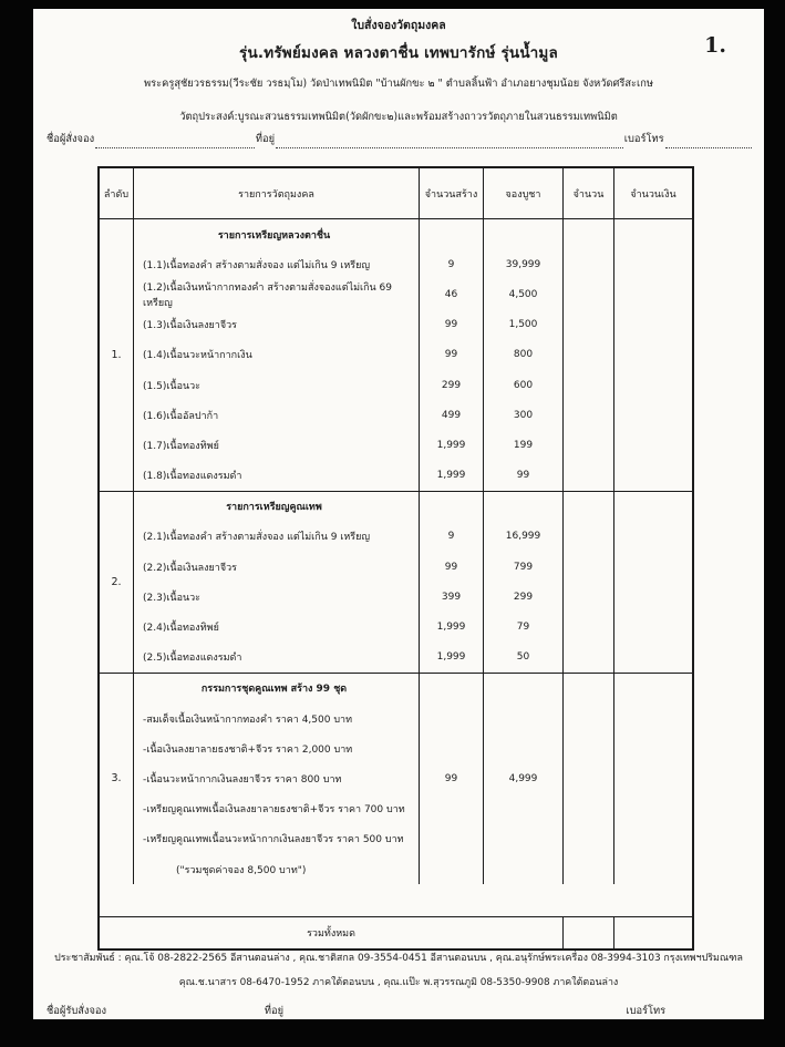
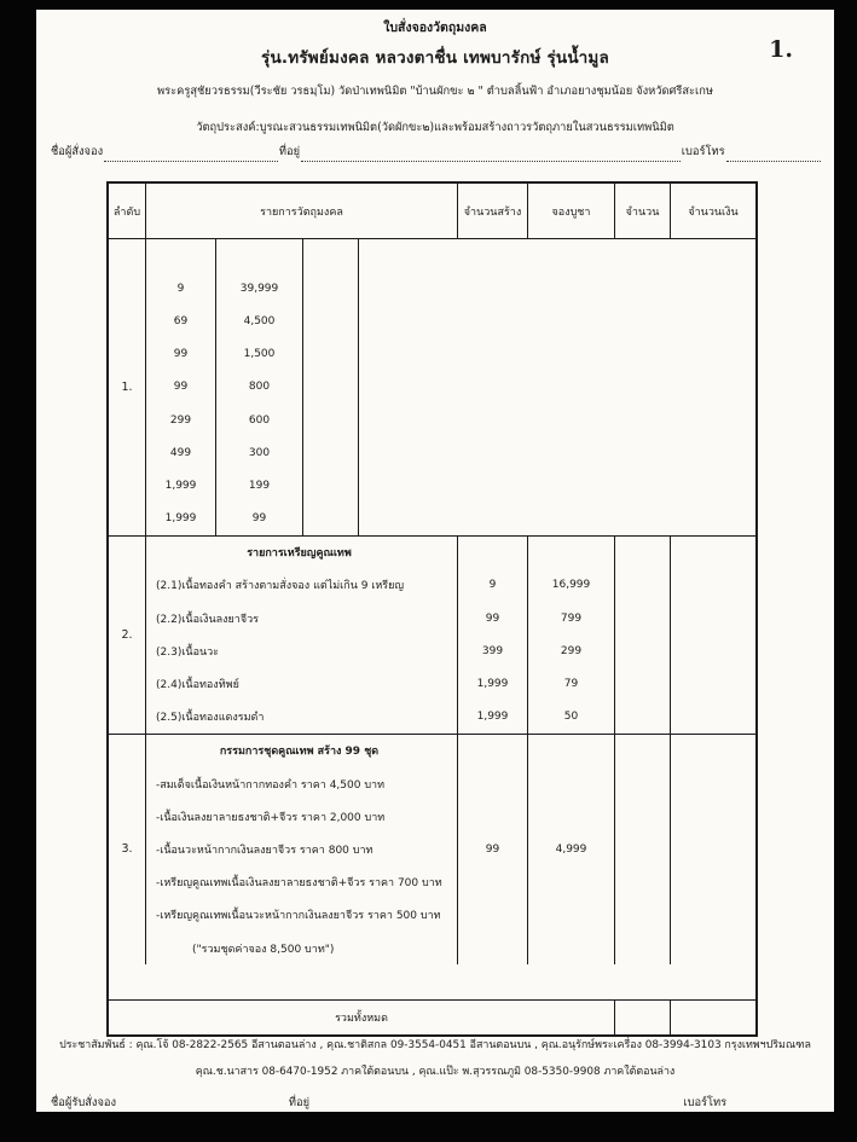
  ใบสั่งจองวัตถุมงคล
  1.
  รุ่น.ทรัพย์มงคล หลวงตาชื่น เทพบารักษ์ รุ่นน้ำมูล
  พระครูสุชัยวรธรรม(วีระชัย วรธมฺโม) วัดป่าเทพนิมิต "บ้านผักขะ ๒ " ตำบลลิ้นฟ้า อำเภอยางชุมน้อย จังหวัดศรีสะเกษ
  วัตถุประสงค์:บูรณะสวนธรรมเทพนิมิต(วัดผักขะ๒)และพร้อมสร้างถาวรวัตถุภายในสวนธรรมเทพนิมิต
  ชื่อผู้สั่งจอง
  ที่อยู่
  เบอร์โทร
  ลำดับ
  รายการวัตถุมงคล
  จำนวนสร้าง
  จองบูชา
  จำนวน
  จำนวนเงิน
  1.
- รายการเหรียญหลวงตาชื่น
- (1.1)เนื้อทองคำ สร้างตามสั่งจอง แต่ไม่เกิน 9 เหรียญ
- (1.2)เนื้อเงินหน้ากากทองคำ สร้างตามสั่งจองแต่ไม่เกิน 69 เหรียญ
- (1.3)เนื้อเงินลงยาจีวร
- (1.4)เนื้อนวะหน้ากากเงิน
- (1.5)เนื้อนวะ
- (1.6)เนื้ออัลปาก้า
- (1.7)เนื้อทองทิพย์
- (1.8)เนื้อทองแดงรมดำ
  9
- 46
+ 69
  99
  99
  299
  499
  1,999
  1,999
  39,999
  4,500
  1,500
  800
  600
  300
  199
  99
  2.
  รายการเหรียญคูณเทพ
  (2.1)เนื้อทองคำ สร้างตามสั่งจอง แต่ไม่เกิน 9 เหรียญ
  (2.2)เนื้อเงินลงยาจีวร
  (2.3)เนื้อนวะ
  (2.4)เนื้อทองทิพย์
  (2.5)เนื้อทองแดงรมดำ
  9
  99
  399
  1,999
  1,999
  16,999
  799
  299
  79
  50
  3.
  กรรมการชุดคูณเทพ สร้าง 99 ชุด
  -สมเด็จเนื้อเงินหน้ากากทองคำ ราคา 4,500 บาท
  -เนื้อเงินลงยาลายธงชาติ+จีวร ราคา 2,000 บาท
  -เนื้อนวะหน้ากากเงินลงยาจีวร ราคา 800 บาท
  -เหรียญคูณเทพเนื้อเงินลงยาลายธงชาติ+จีวร ราคา 700 บาท
  -เหรียญคูณเทพเนื้อนวะหน้ากากเงินลงยาจีวร ราคา 500 บาท
  ("รวมชุดค่าจอง 8,500 บาท")
  99
  4,999
  รวมทั้งหมด
  ประชาสัมพันธ์ : คุณ.โจ้ 08-2822-2565 อีสานตอนล่าง , คุณ.ชาติสกล 09-3554-0451 อีสานตอนบน , คุณ.อนุรักษ์พระเครื่อง 08-3994-3103 กรุงเทพฯปริมณฑล
  คุณ.ช.นาสาร 08-6470-1952 ภาคใต้ตอนบน , คุณ.แป๊ะ พ.สุวรรณภูมิ 08-5350-9908 ภาคใต้ตอนล่าง
  ชื่อผู้รับสั่งจอง
  ที่อยู่
  เบอร์โทร
